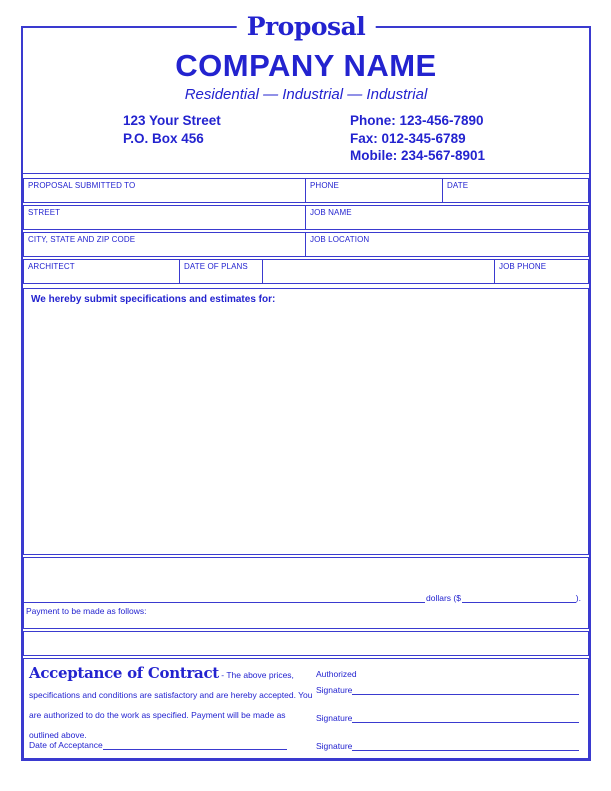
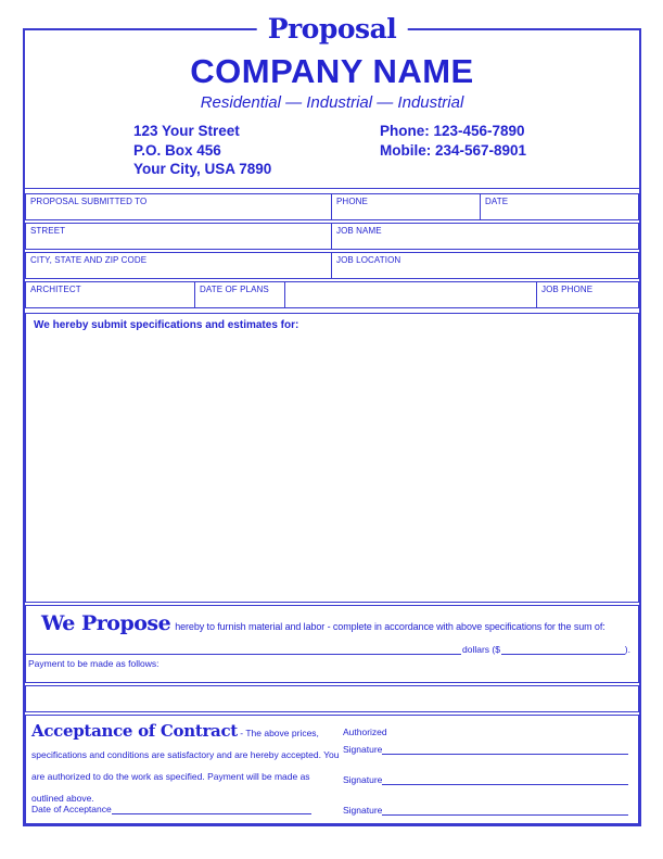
  Proposal
  COMPANY NAME
  Residential — Industrial — Industrial
  123 Your Street
  P.O. Box 456
+ Your City, USA 7890
  Phone: 123-456-7890
- Fax: 012-345-6789
  Mobile: 234-567-8901
  PROPOSAL SUBMITTED TO
  PHONE
  DATE
  STREET
  JOB NAME
  CITY, STATE AND ZIP CODE
  JOB LOCATION
  ARCHITECT
  DATE OF PLANS
  JOB PHONE
  We hereby submit specifications and estimates for:
+ We Propose hereby to furnish material and labor - complete in accordance with above specifications for the sum of:
  dollars ($
  ).
  Payment to be made as follows:
  Acceptance of Contract - The above prices, specifications and conditions are satisfactory and are hereby accepted. You are authorized to do the work as specified. Payment will be made as outlined above.
  Date of Acceptance
  Authorized
  Signature
  Signature
  Signature
